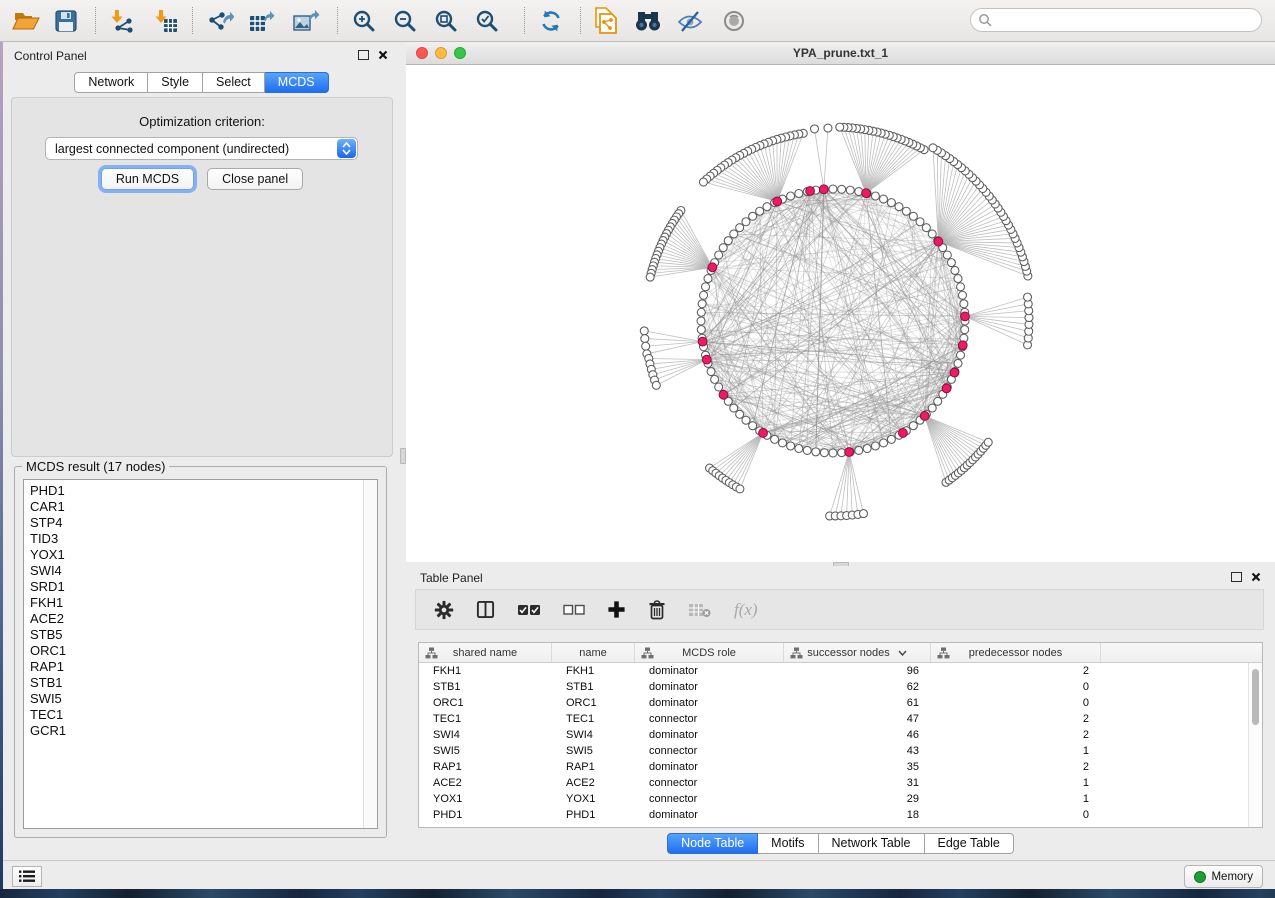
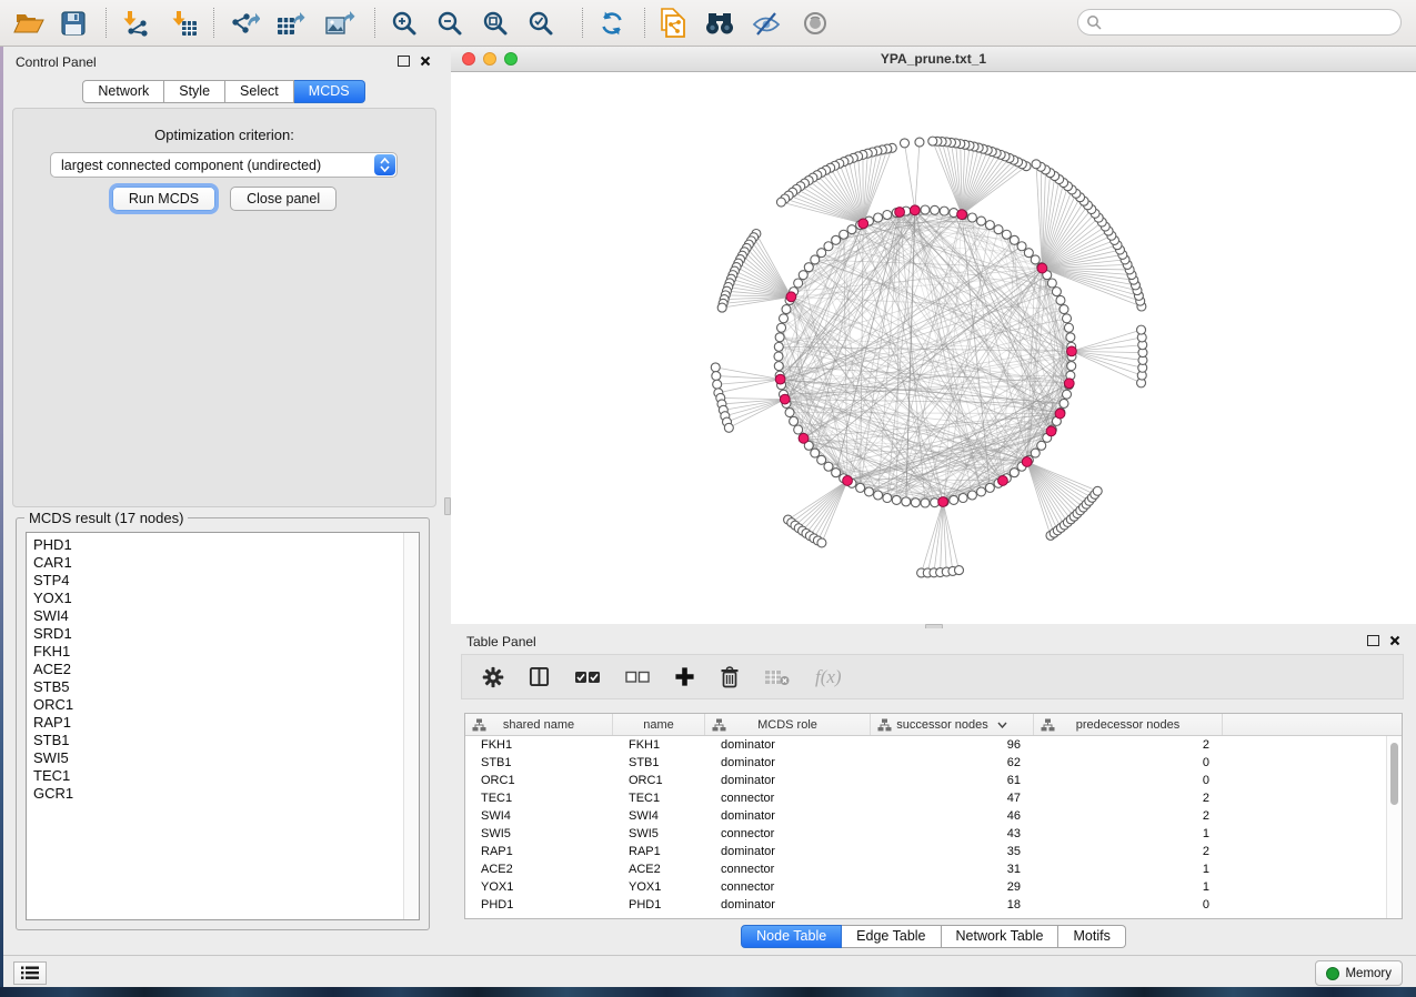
  Control Panel
  Network
  Style
  Select
  MCDS
  Optimization criterion:
  largest connected component (undirected)
  Run MCDS
  Close panel
  MCDS result (17 nodes)
  PHD1
  CAR1
  STP4
- TID3
  YOX1
  SWI4
  SRD1
  FKH1
  ACE2
  STB5
  ORC1
  RAP1
  STB1
  SWI5
  TEC1
  GCR1
  YPA_prune.txt_1
  Table Panel
  f(x)
  shared name
  name
  MCDS role
  successor nodes
  predecessor nodes
  FKH1
  FKH1
  dominator
  96
  2
  STB1
  STB1
  dominator
  62
  0
  ORC1
  ORC1
  dominator
  61
  0
  TEC1
  TEC1
  connector
  47
  2
  SWI4
  SWI4
  dominator
  46
  2
  SWI5
  SWI5
  connector
  43
  1
  RAP1
  RAP1
  dominator
  35
  2
  ACE2
  ACE2
  connector
  31
  1
  YOX1
  YOX1
  connector
  29
  1
  PHD1
  PHD1
  dominator
  18
  0
  Node Table
- Motifs
+ Edge Table
  Network Table
- Edge Table
+ Motifs
  Memory
